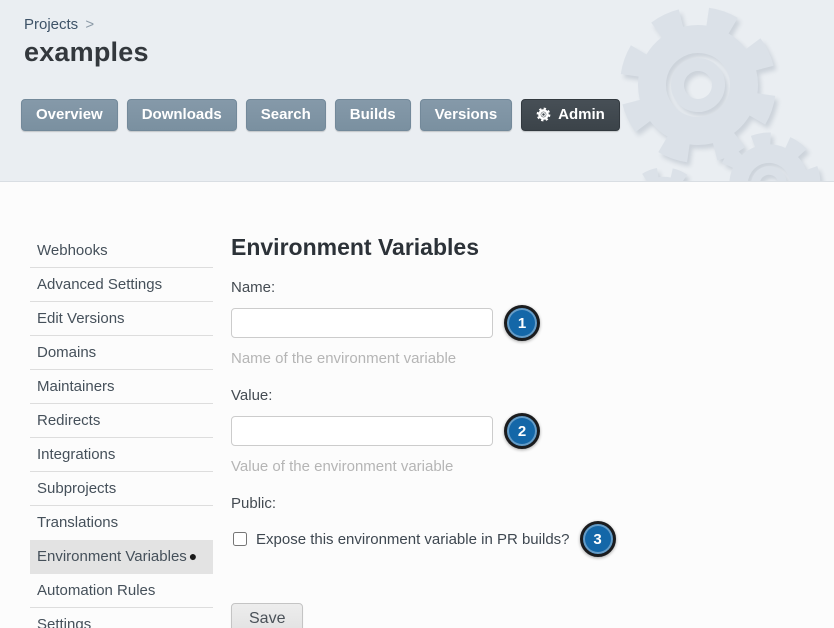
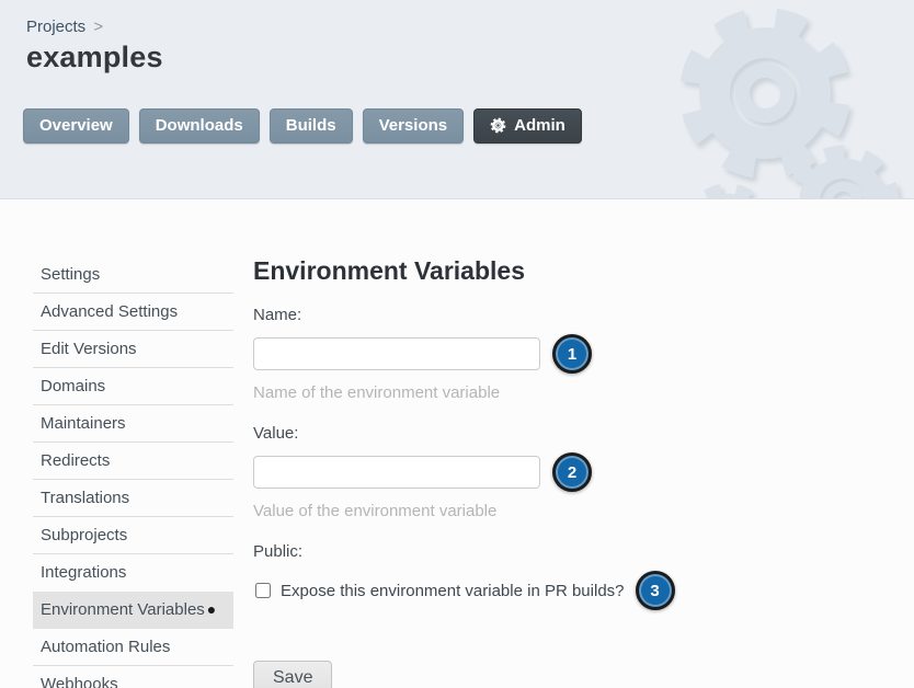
  Projects >
  examples
  Overview
  Downloads
- Search
  Builds
  Versions
  Admin
- Webhooks
+ Settings
  Advanced Settings
  Edit Versions
  Domains
  Maintainers
  Redirects
- Integrations
+ Translations
  Subprojects
- Translations
+ Integrations
  Environment Variables ●
  Automation Rules
- Settings
+ Webhooks
  Environment Variables
  Name:
  1
  Name of the environment variable
  Value:
  2
  Value of the environment variable
  Public:
  Expose this environment variable in PR builds?
  3
  Save
